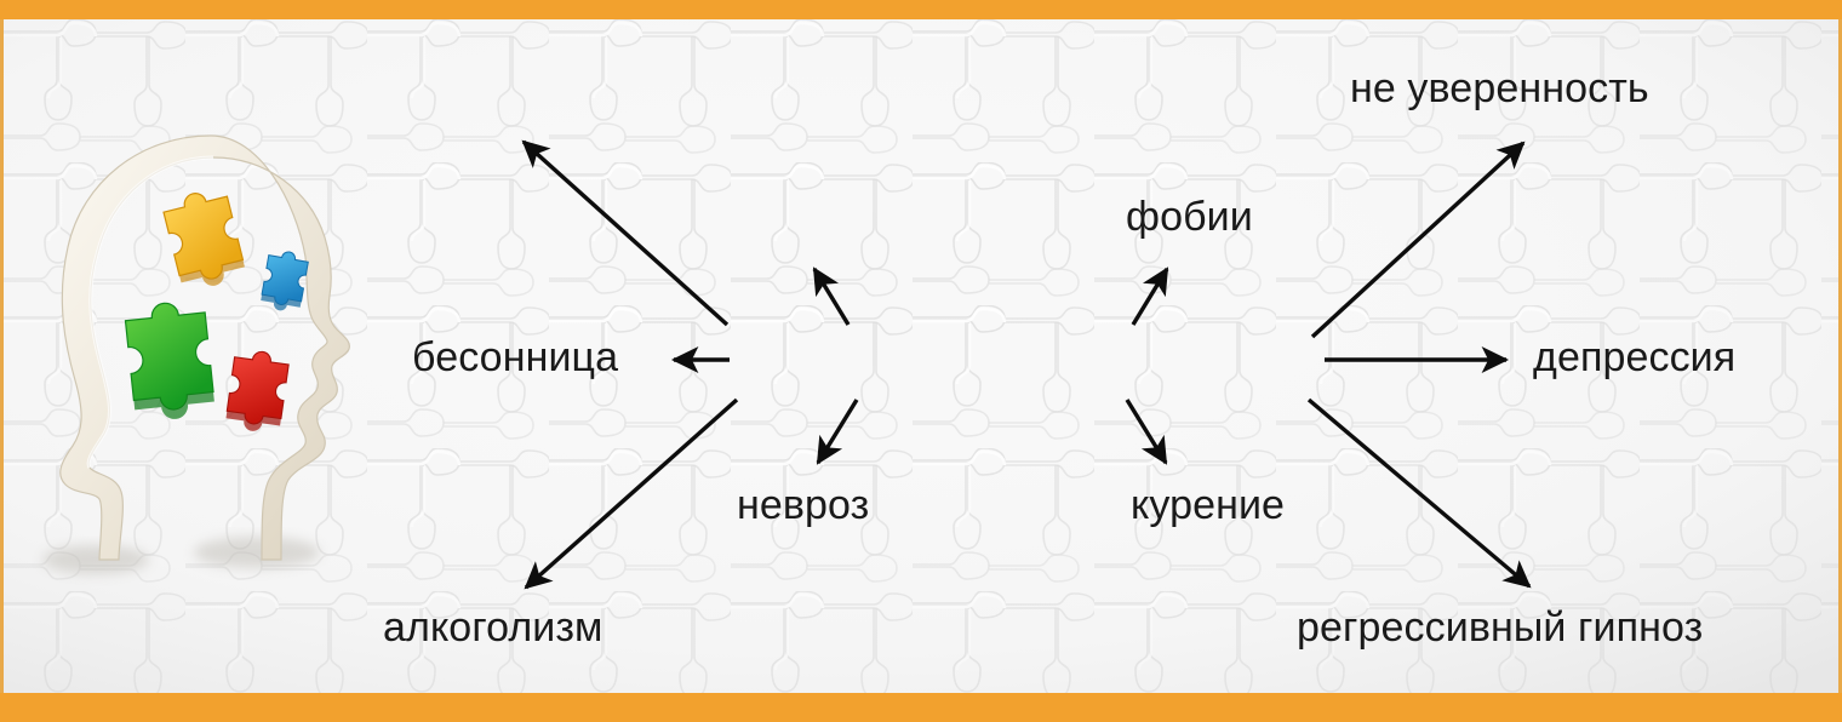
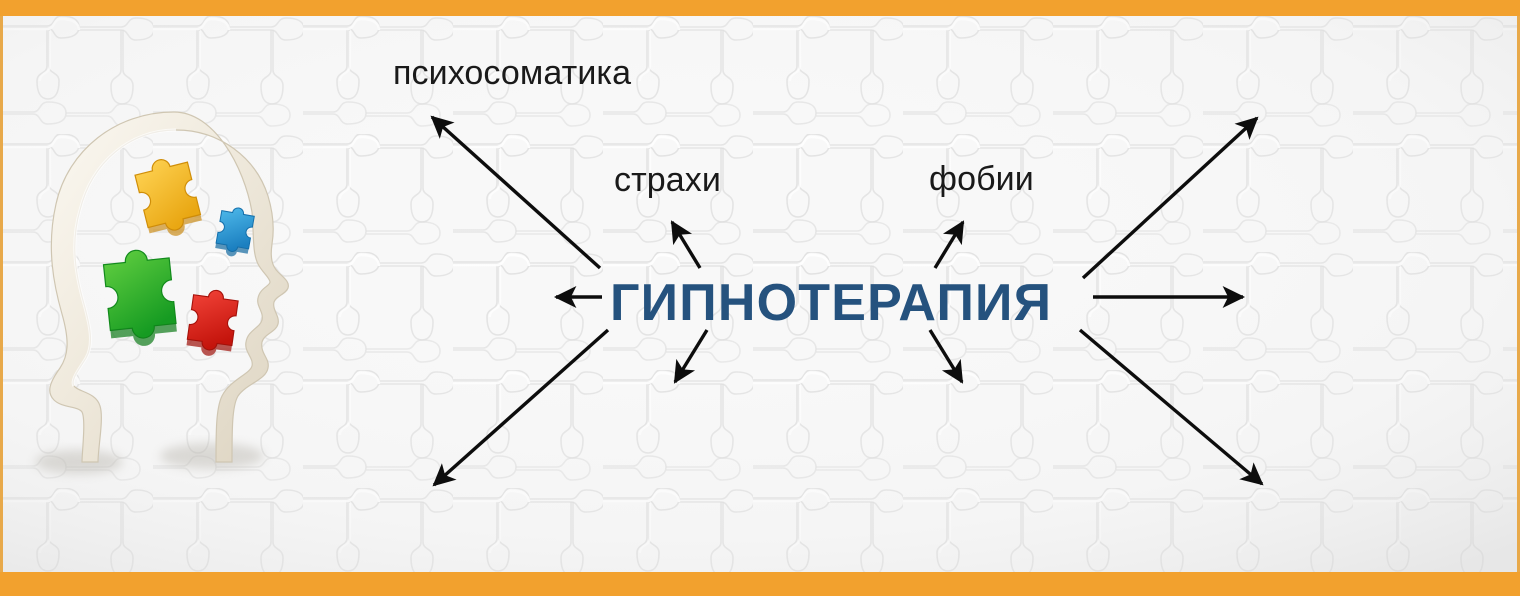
+ ГИПНОТЕРАПИЯ
+ психосоматика
+ страхи
  фобии
- не уверенность
- бесонница
- депрессия
- невроз
- курение
- алкоголизм
- регрессивный гипноз
